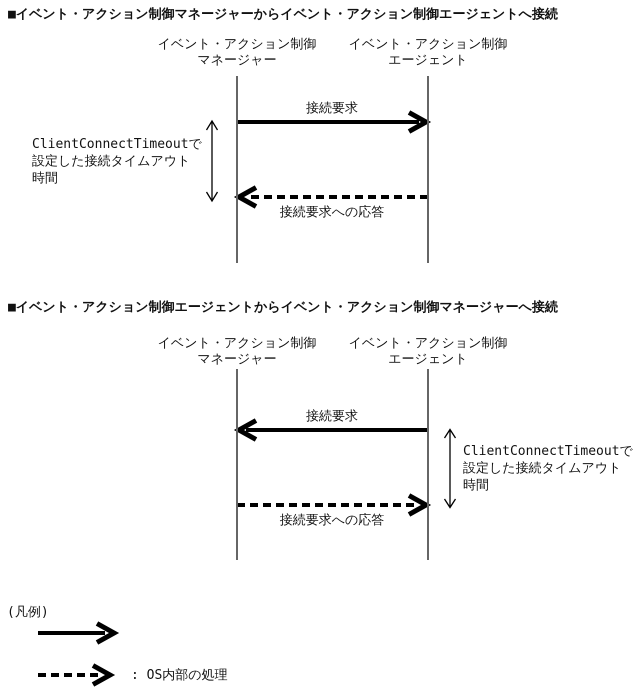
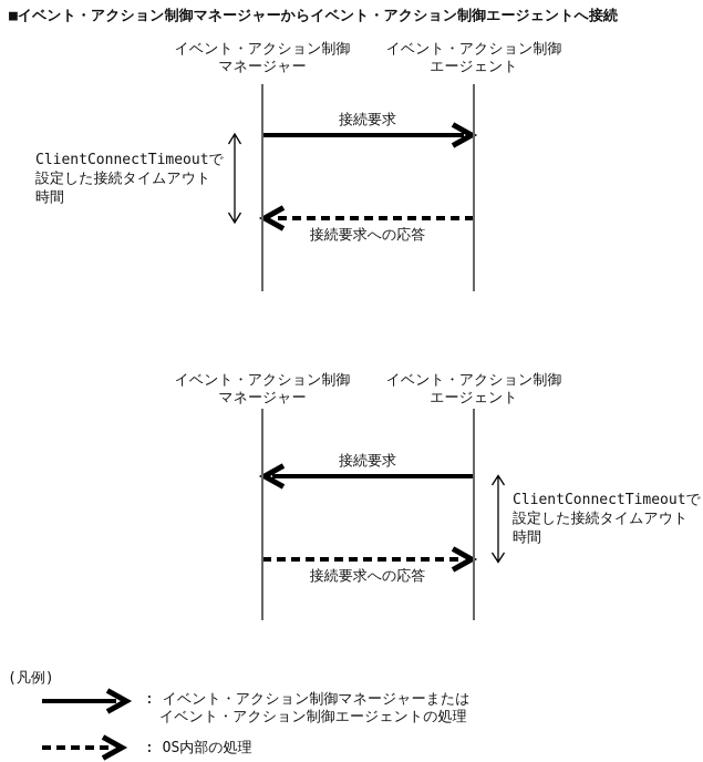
  ■イベント・アクション制御マネージャーからイベント・アクション制御エージェントへ接続
  イベント・アクション制御
  マネージャー
  イベント・アクション制御
  エージェント
  接続要求
  接続要求への応答
  ClientConnectTimeoutで
  設定した接続タイムアウト
  時間
- ■イベント・アクション制御エージェントからイベント・アクション制御マネージャーへ接続
  イベント・アクション制御
  マネージャー
  イベント・アクション制御
  エージェント
  接続要求
  接続要求への応答
  ClientConnectTimeoutで
  設定した接続タイムアウト
  時間
  (凡例)
+ : イベント・アクション制御マネージャーまたは
+ イベント・アクション制御エージェントの処理
  : OS内部の処理
